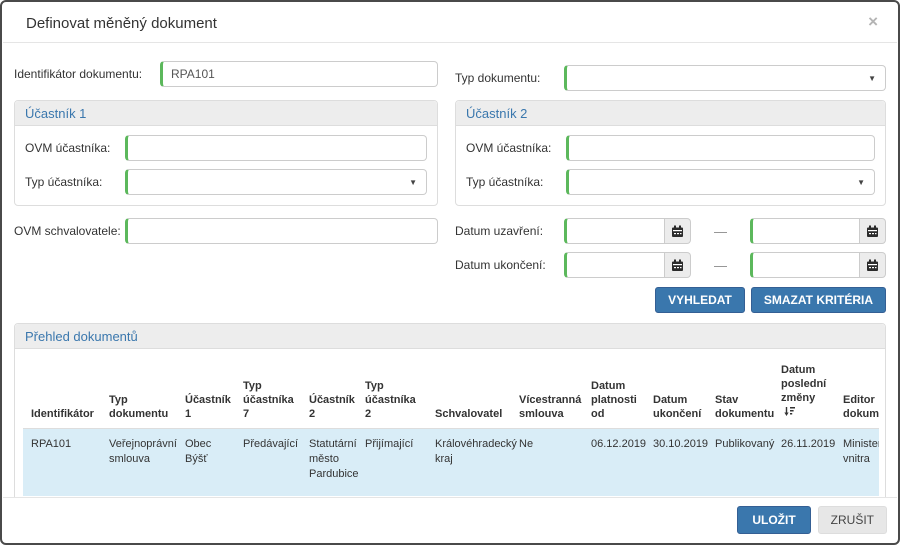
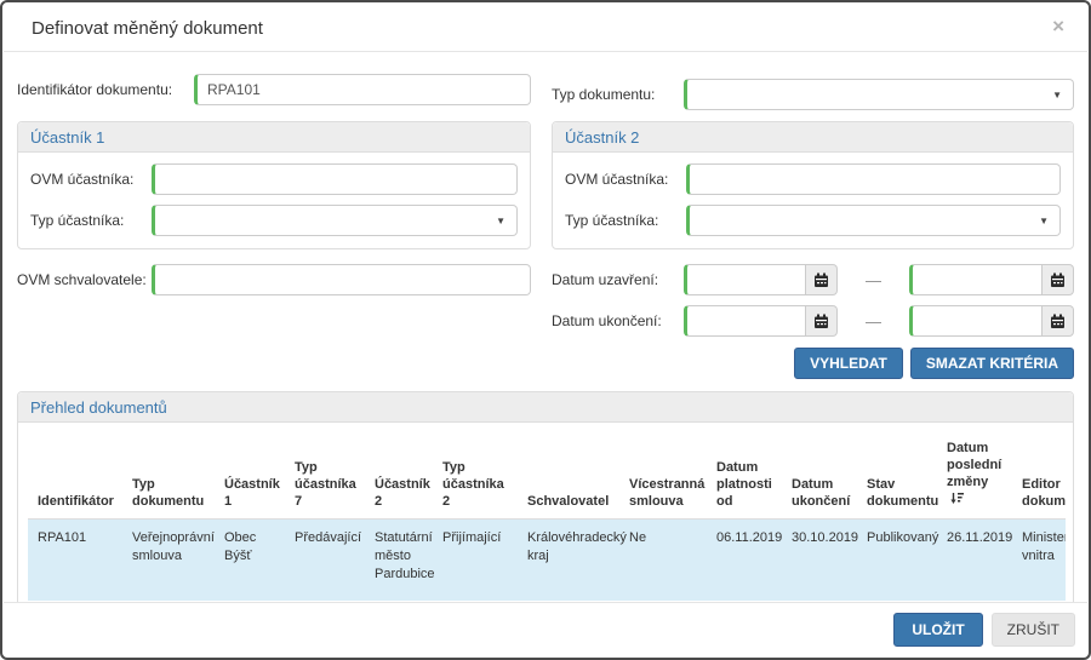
  Definovat měněný dokument
  ×
  Identifikátor dokumentu:
  RPA101
  Typ dokumentu:
  ▼
  Účastník 1
  OVM účastníka:
  Typ účastníka:
  ▼
  OVM schvalovatele:
  Účastník 2
  OVM účastníka:
  Typ účastníka:
  ▼
  Datum uzavření:
  —
  Datum ukončení:
  —
  VYHLEDAT
  SMAZAT KRITÉRIA
  Přehled dokumentů
  Identifikátor	Typ dokumentu	Účastník 1	Typ účastníka 7	Účastník 2	Typ účastníka 2	Schvalovatel	Vícestranná smlouva	Datum platnosti od	Datum ukončení	Stav dokumentu	Datum poslední změny	Editor dokum
- RPA101	Veřejnoprávní smlouva	Obec Býšť	Předávající	Statutární město Pardubice	Přijímající	Královéhradecký kraj	Ne	06.12.2019	30.10.2019	Publikovaný	26.11.2019	Ministe vnitra
+ RPA101	Veřejnoprávní smlouva	Obec Býšť	Předávající	Statutární město Pardubice	Přijímající	Královéhradecký kraj	Ne	06.11.2019	30.10.2019	Publikovaný	26.11.2019	Ministe vnitra
  ULOŽIT
  ZRUŠIT
